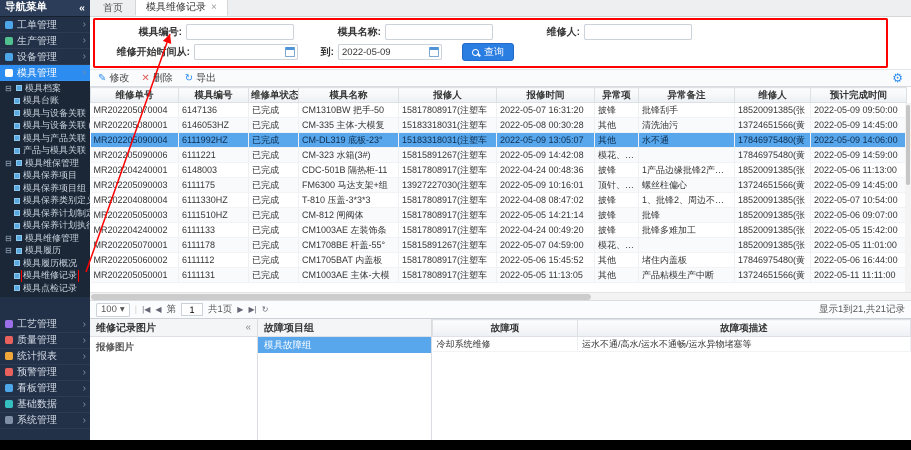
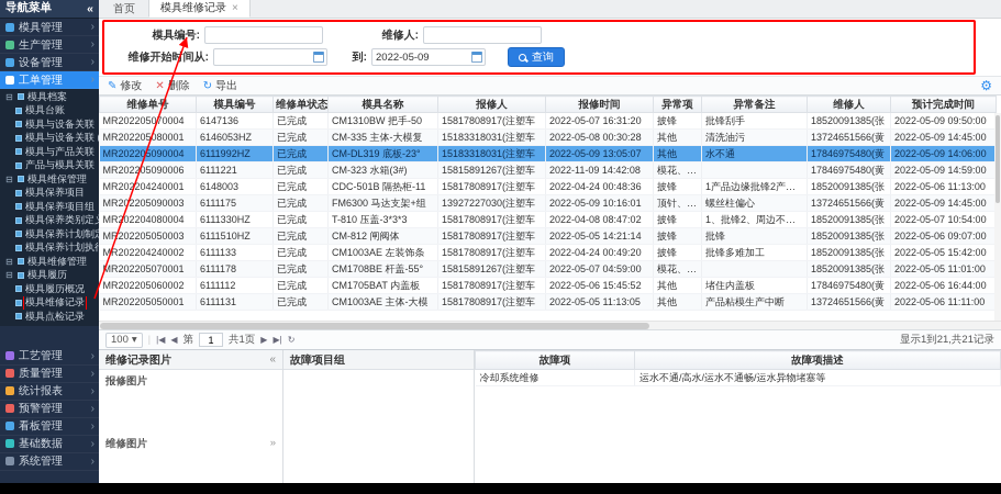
  导航菜单
  «
- 工单管理
+ 模具管理
  ›
  生产管理
  ›
  设备管理
  ›
- 模具管理
+ 工单管理
  ›
  ⊟
  模具档案
  模具台账
  模具与设备关联
  模具与产品关联
  产品与模具关联
  ⊟
  模具维保管理
  模具保养项目
  模具保养项目组
  模具保养类别定
  模具保养计划制
  模具保养计划执
  ⊟
  模具维修管理
  ⊟
  模具履历
  模具履历概况
  模具维修记录
  模具点检记录
  工艺管理
  ›
  质量管理
  ›
  统计报表
  ›
  预警管理
  ›
  看板管理
  ›
  基础数据
  ›
  系统管理
  ›
  首页
  模具维修记录
  ×
  模具编号:
- 模具名称:
  维修人:
  维修开始时间从:
  到:
  2022-05-09
  查询
  ✎
  修改
  ✕
  删除
  ↻
  导出
  ⚙
  维修单	模具编号	维修单状态	模具名称	报修人	报修时间	异常项	异常备注	维修人	预计完成时间
  MR202205070004	6147136	已完成	CM1310BW 把手-50	15817808917(注塑车	2022-05-07 16:31:20	披锋	批锋刮手	18520091385(张	2022-05-09 09:50:00
  MR202205080001	6146053HZ	已完成	CM-335 主体-大模复	15183318031(注塑车	2022-05-08 00:30:28	其他	清洗油污	13724651566(黄	2022-05-09 14:45:00
  MR202205090004	6111992HZ	已完成	CM-DL319 底板-23°	15183318031(注塑车	2022-05-09 13:05:07	其他	水不通	17846975480(黄	2022-05-09 14:06:00
- MR202205090006	6111221	已完成	CM-323 水箱(3#)	15815891267(注塑车	2022-05-09 14:42:08	模花、印		17846975480(黄	2022-05-09 14:59:00
+ MR202205090006	6111221	已完成	CM-323 水箱(3#)	15815891267(注塑车	2022-11-09 14:42:08	模花、印		17846975480(黄	2022-05-09 14:59:00
  MR202204240001	6148003	已完成	CDC-501B 隔热柜-11	15817808917(注塑车	2022-04-24 00:48:36	披锋	1产品边缘批锋2产品吊	18520091385(张	2022-05-06 11:13:00
  MR202205090003	6111175	已完成	FM6300 马达支架+组	13927227030(注塑车	2022-05-09 10:16:01	顶针、司	螺丝柱偏心	13724651566(黄	2022-05-09 14:45:00
  MR202204080004	6111330HZ	已完成	T-810 压盖-3*3*3	15817808917(注塑车	2022-04-08 08:47:02	披锋	1、批锋2、周边不平、	18520091385(张	2022-05-07 10:54:00
  MR202205050003	6111510HZ	已完成	CM-812 闸阀体	15817808917(注塑车	2022-05-05 14:21:14	披锋	批锋	18520091385(张	2022-05-06 09:07:00
  MR202204240002	6111133	已完成	CM1003AE 左装饰条	15817808917(注塑车	2022-04-24 00:49:20	披锋	批锋多难加工	18520091385(张	2022-05-05 15:42:00
  MR202205070001	6111178	已完成	CM1708BE 杆盖-55°	15815891267(注塑车	2022-05-07 04:59:00	模花、印		18520091385(张	2022-05-05 11:01:00
  MR202205060002	6111112	已完成	CM1705BAT 内盖板	15817808917(注塑车	2022-05-06 15:45:52	其他	堵住内盖板	17846975480(黄	2022-05-06 16:44:00
- MR202205050001	6111131	已完成	CM1003AE 主体-大模	15817808917(注塑车	2022-05-05 11:13:05	其他	产品粘模生产中断	13724651566(黄	2022-05-11 11:11:00
+ MR202205050001	6111131	已完成	CM1003AE 主体-大模	15817808917(注塑车	2022-05-05 11:13:05	其他	产品粘模生产中断	13724651566(黄	2022-05-06 11:11:00
  100
  ▾
  |◀
  ◀
  第
  1
  共1页
  ▶
  ▶|
  ↻
  显示1到21,共21记录
  维修记录图片
  «
  报修图片
+ 维修图片
+ »
  故障项目组
- 模具故障组
  故障项	故障项描述
  冷却系统维修	运水不通/高水/运水不通畅/运水异物堵塞等
